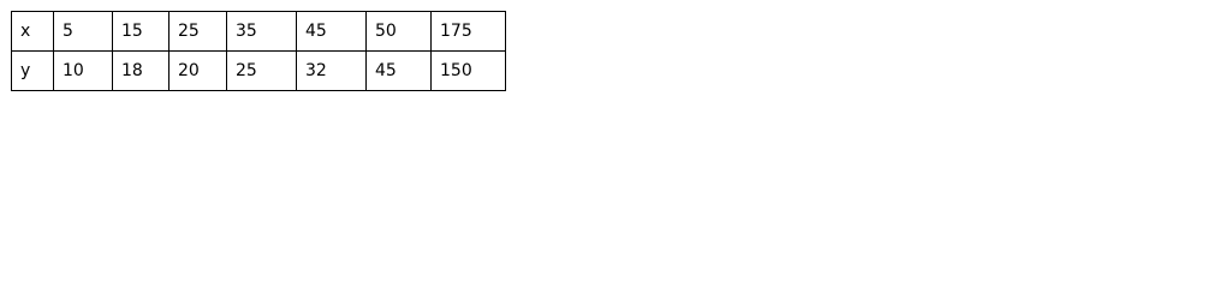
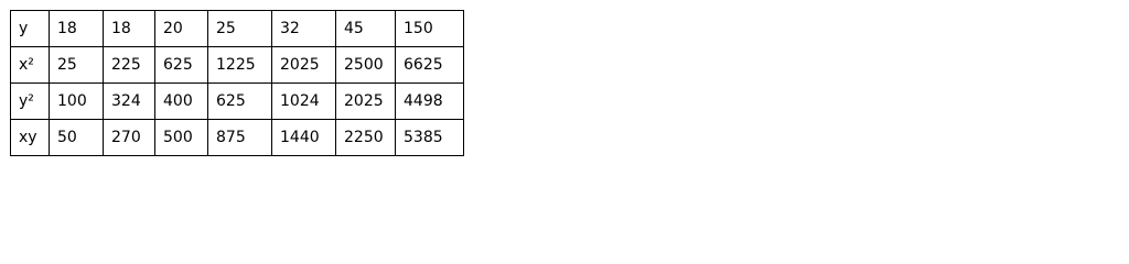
- x	5	15	25	35	45	50	175
- y	10	18	20	25	32	45	150
+ y	18	18	20	25	32	45	150
+ x²	25	225	625	1225	2025	2500	6625
+ y²	100	324	400	625	1024	2025	4498
+ xy	50	270	500	875	1440	2250	5385
